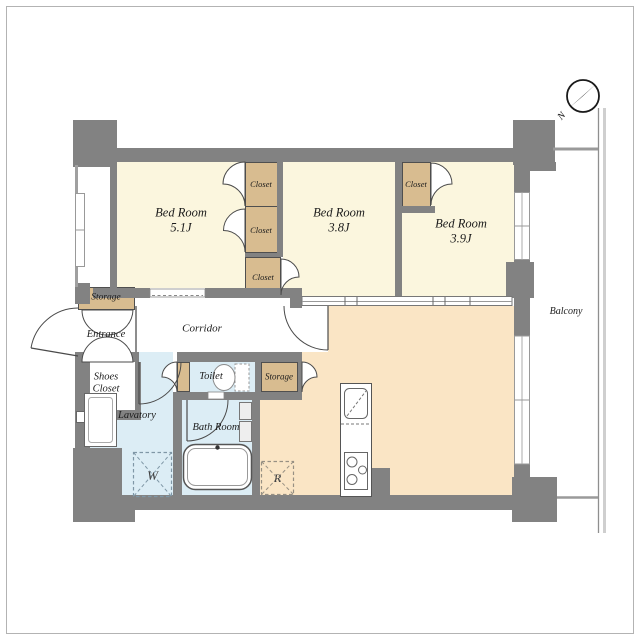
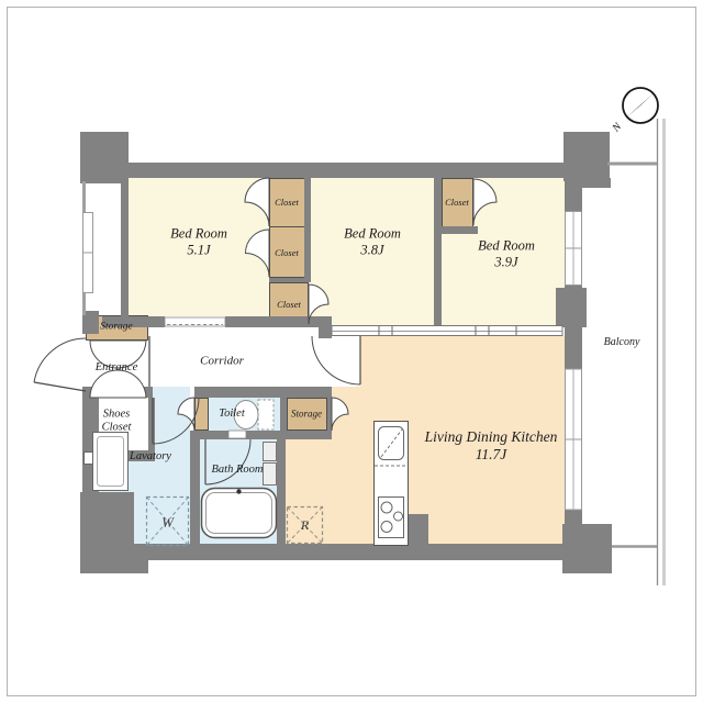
  W
  R
  Bed Room
  5.1J
  Bed Room
  3.8J
  Bed Room
  3.9J
+ Living Dining Kitchen
+ 11.7J
  Corridor
  Entrance
  Storage
  Shoes
  Closet
  Toilet
  Lavatory
  Bath Room
  Storage
  Closet
  Closet
  Closet
  Closet
  Balcony
